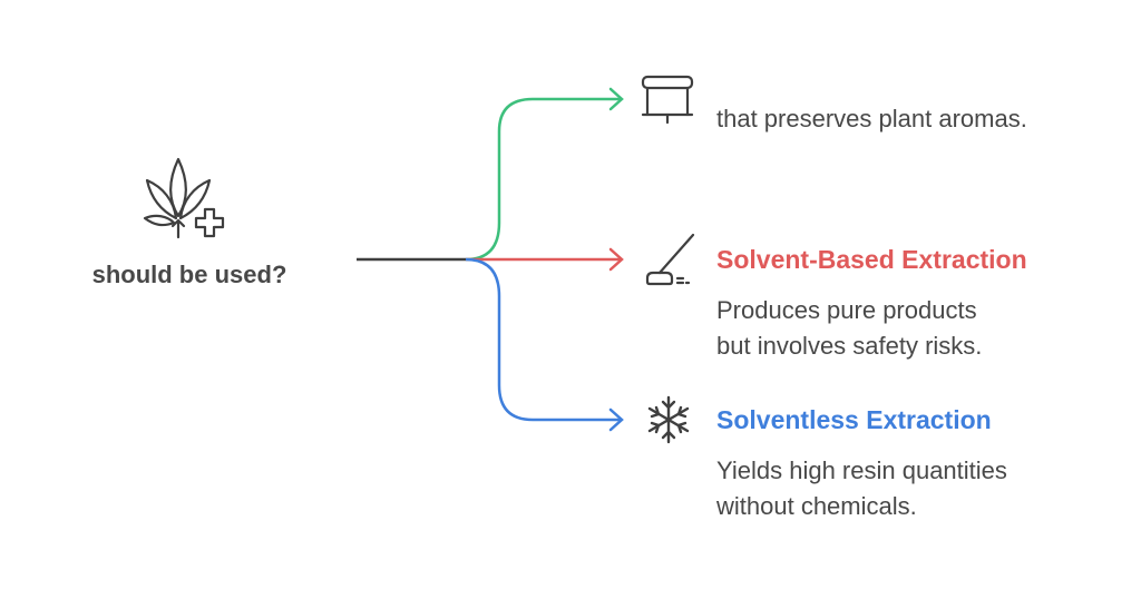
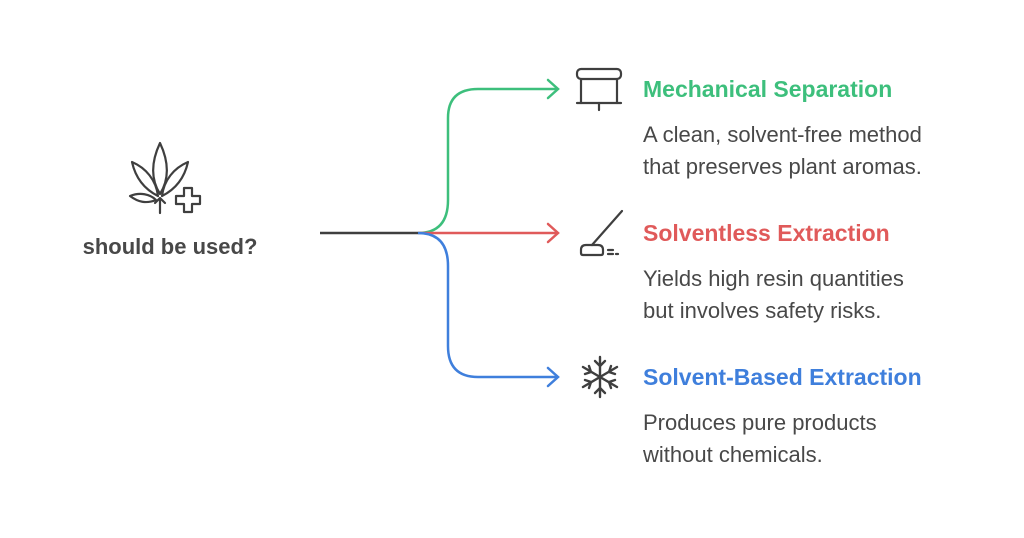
  should be used?
+ Mechanical Separation
+ A clean, solvent-free method
  that preserves plant aromas.
- Solvent-Based Extraction
+ Solventless Extraction
- Produces pure products
+ Yields high resin quantities
  but involves safety risks.
- Solventless Extraction
+ Solvent-Based Extraction
- Yields high resin quantities
+ Produces pure products
  without chemicals.
